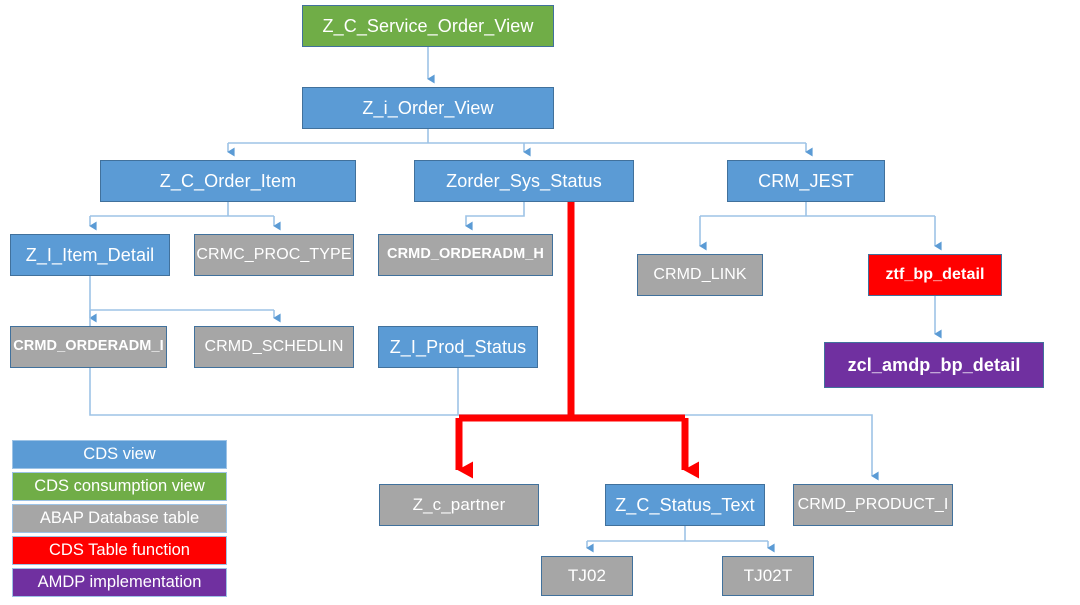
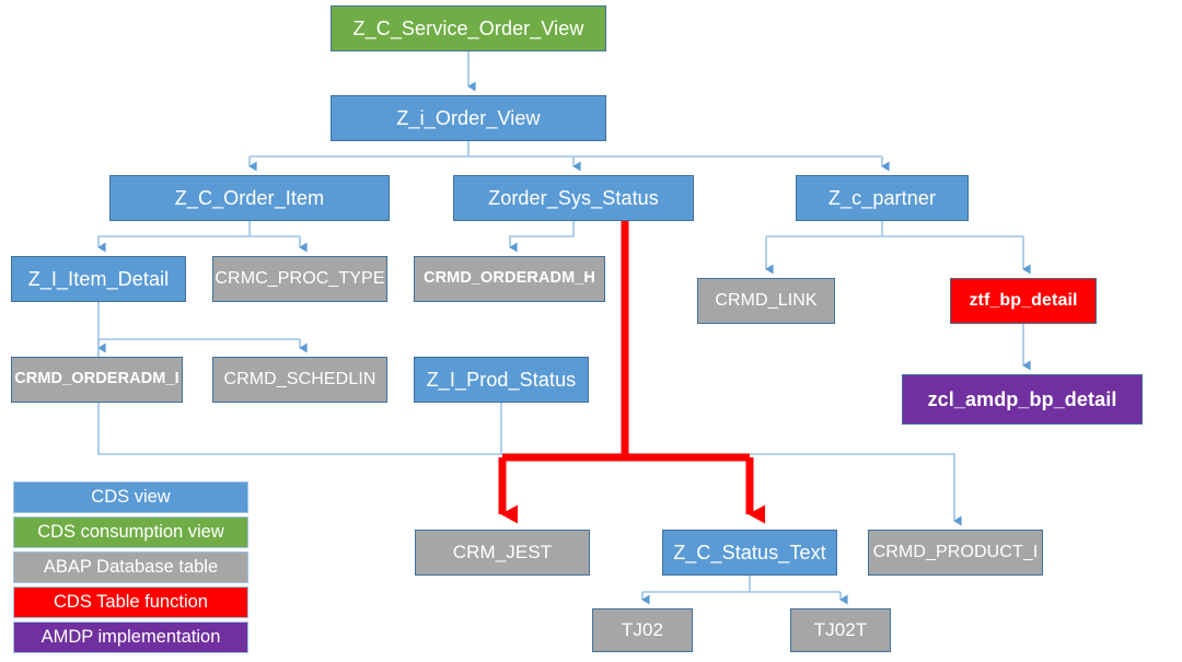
  Z_C_Service_Order_View
  Z_i_Order_View
  Z_C_Order_Item
  Zorder_Sys_Status
- CRM_JEST
+ Z_c_partner
  Z_I_Item_Detail
  CRMC_PROC_TYPE
  CRMD_ORDERADM_H
  CRMD_LINK
  ztf_bp_detail
  CRMD_ORDERADM_I
  CRMD_SCHEDLIN
  Z_I_Prod_Status
  zcl_amdp_bp_detail
- Z_c_partner
+ CRM_JEST
  Z_C_Status_Text
  CRMD_PRODUCT_I
  TJ02
  TJ02T
  CDS view
  CDS consumption view
  ABAP Database table
  CDS Table function
  AMDP implementation
